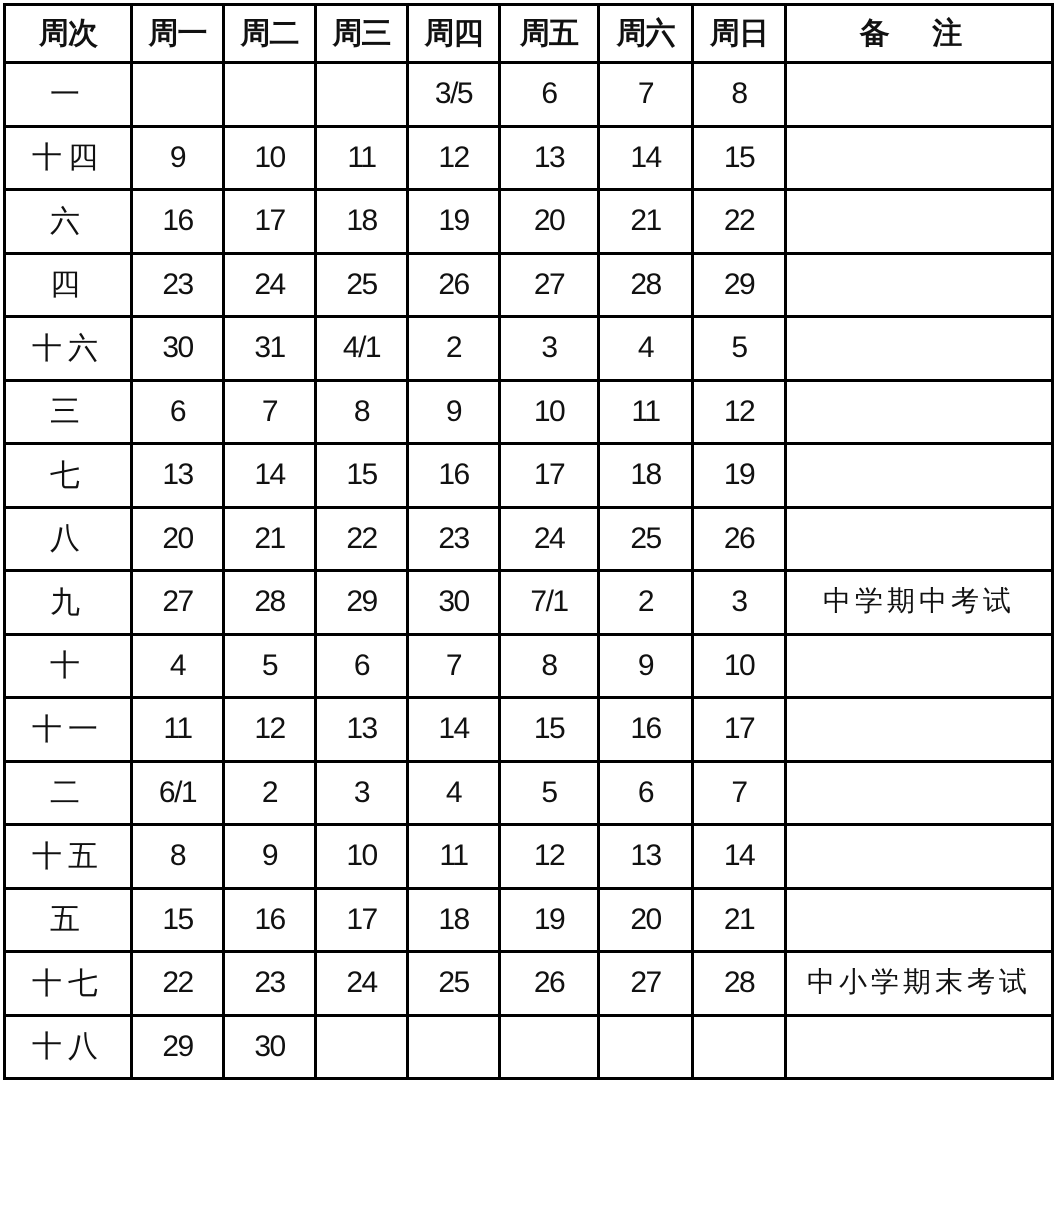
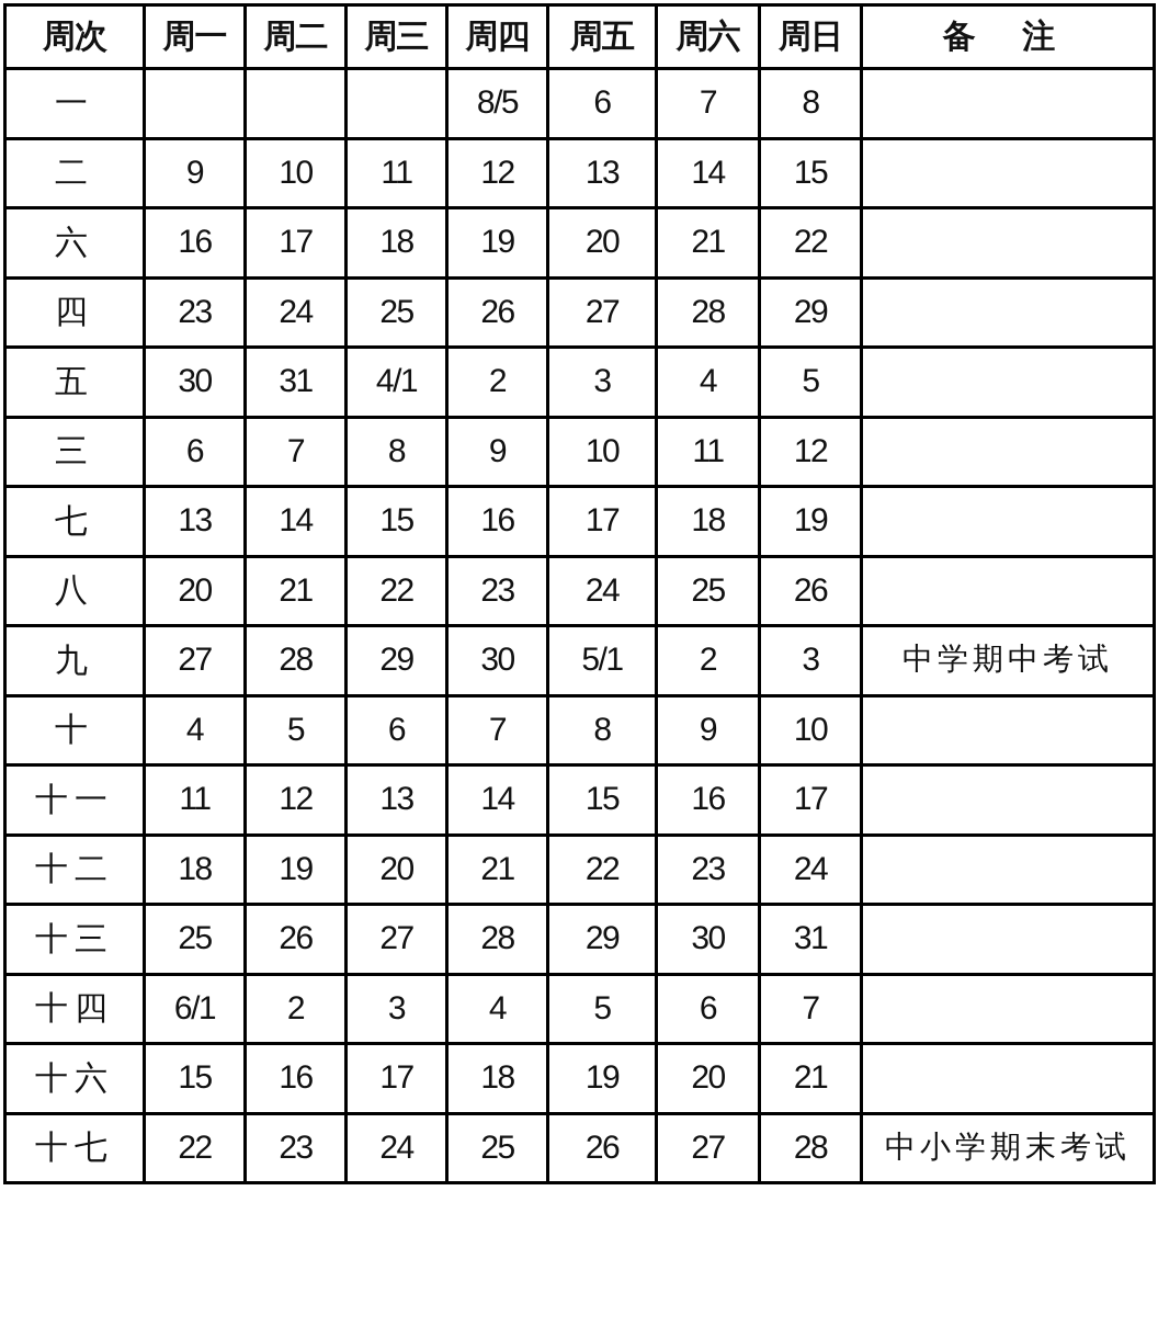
  周次	周一	周二	周三	周四	周五	周六	周日	备 注
- 一				3/5	6	7	8
+ 一				8/5	6	7	8
- 十四	9	10	11	12	13	14	15
+ 二	9	10	11	12	13	14	15
  六	16	17	18	19	20	21	22
  四	23	24	25	26	27	28	29
- 十六	30	31	4/1	2	3	4	5
+ 五	30	31	4/1	2	3	4	5
  三	6	7	8	9	10	11	12
  七	13	14	15	16	17	18	19
  八	20	21	22	23	24	25	26
- 九	27	28	29	30	7/1	2	3	中学期中考试
+ 九	27	28	29	30	5/1	2	3	中学期中考试
  十	4	5	6	7	8	9	10
  十一	11	12	13	14	15	16	17
+ 十二	18	19	20	21	22	23	24
+ 十三	25	26	27	28	29	30	31
- 二	6/1	2	3	4	5	6	7
+ 十四	6/1	2	3	4	5	6	7
- 十五	8	9	10	11	12	13	14
- 五	15	16	17	18	19	20	21
+ 十六	15	16	17	18	19	20	21
  十七	22	23	24	25	26	27	28	中小学期末考试
- 十八	29	30
